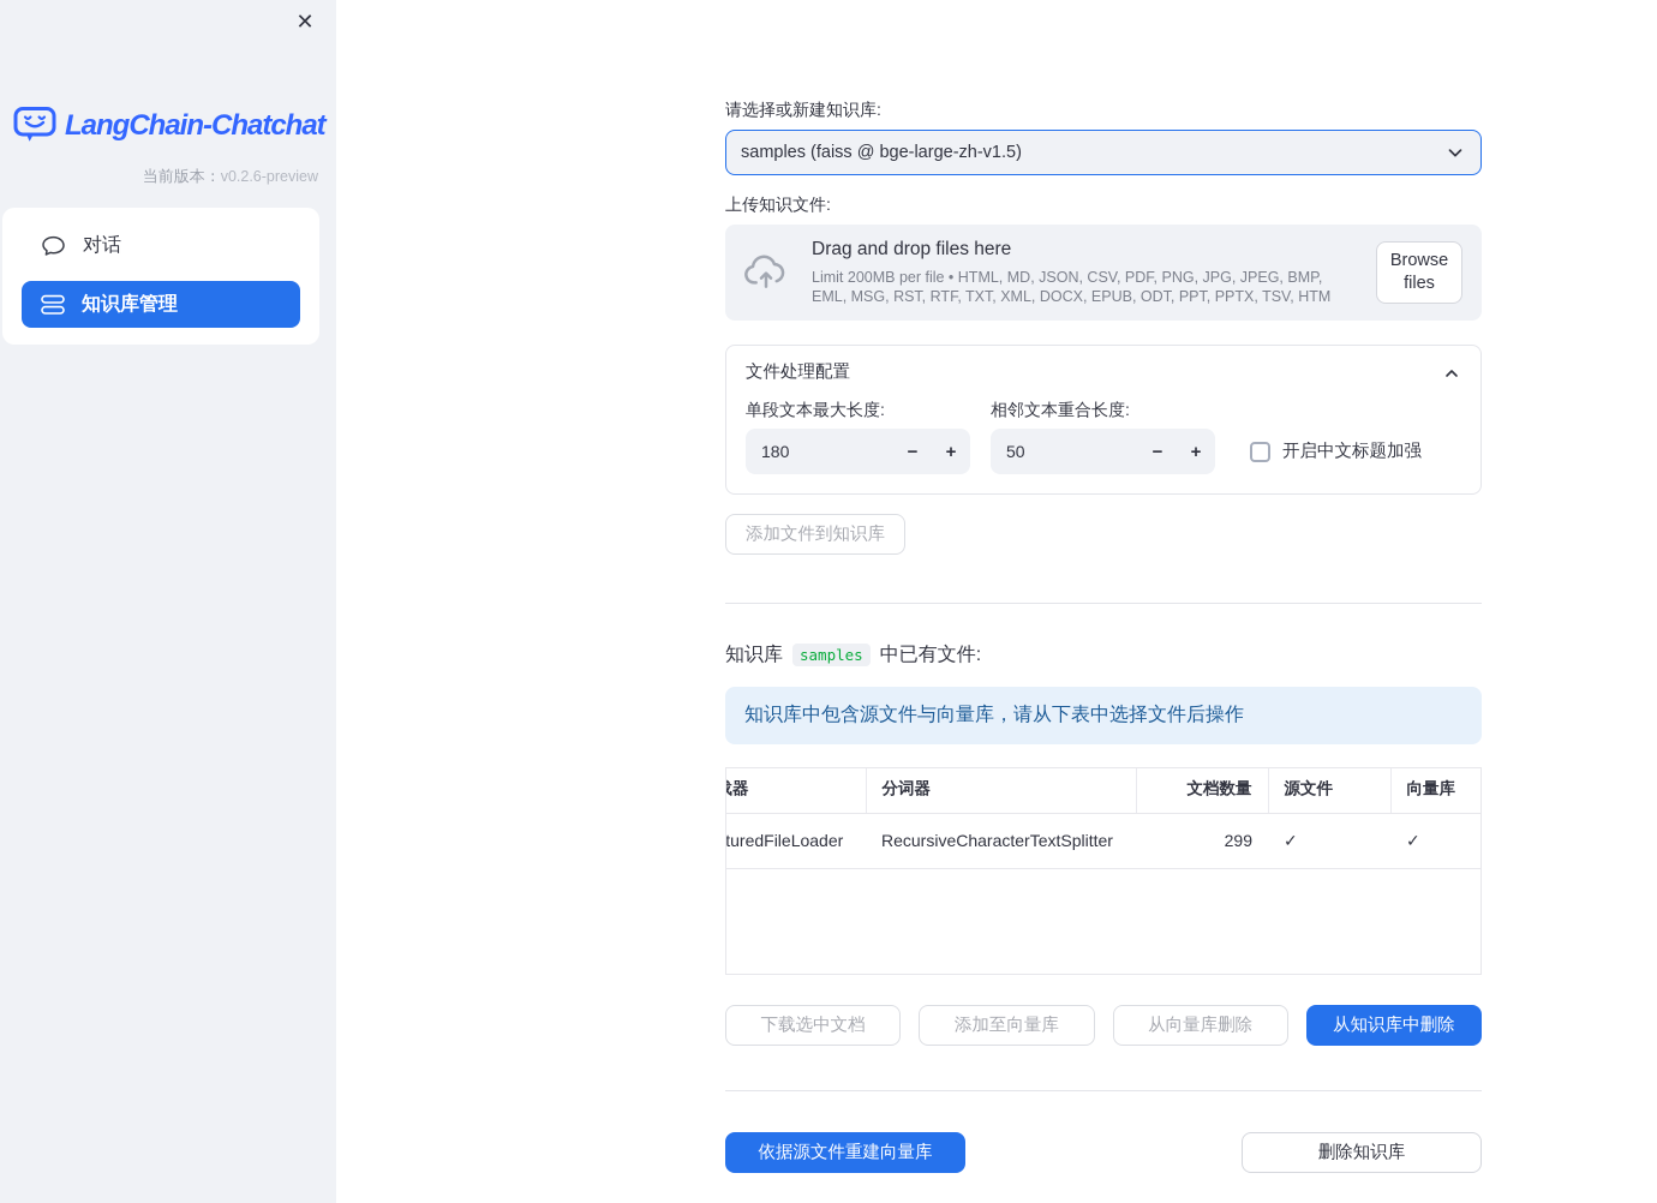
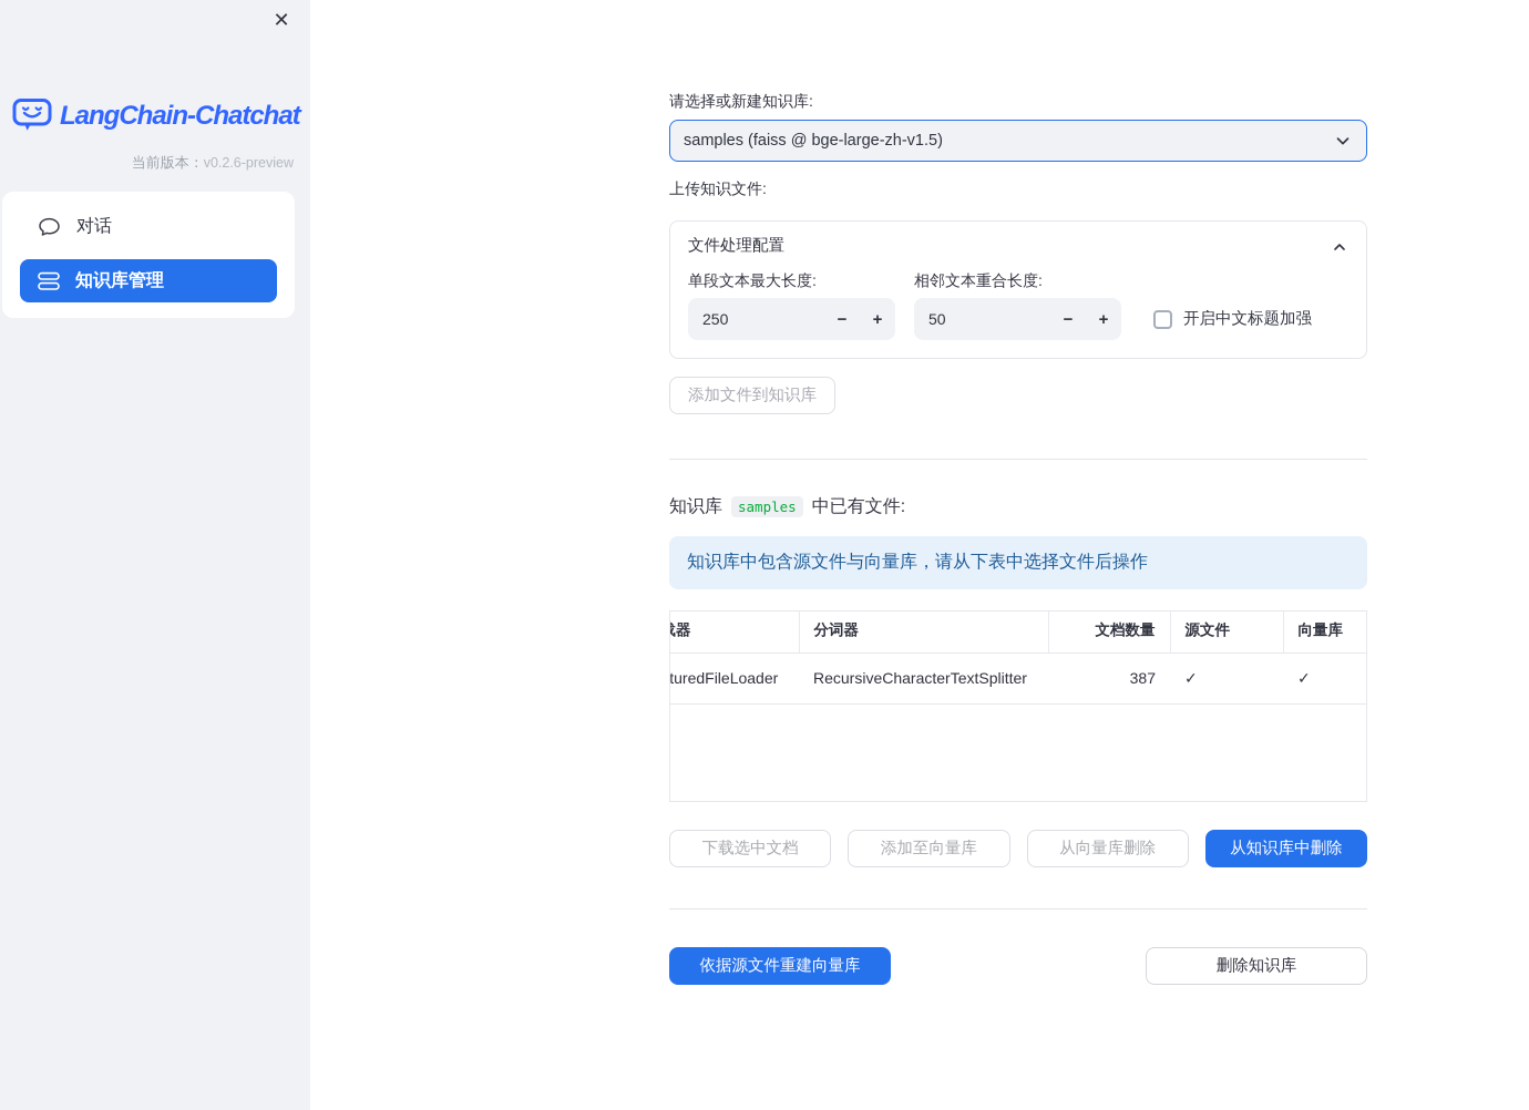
  ✕
  LangChain-Chatchat
  当前版本：v0.2.6-preview
  对话
  知识库管理
  请选择或新建知识库:
  samples (faiss @ bge-large-zh-v1.5)
  上传知识文件:
- Drag and drop files here
- Limit 200MB per file • HTML, MD, JSON, CSV, PDF, PNG, JPG, JPEG, BMP, EML, MSG, RST, RTF, TXT, XML, DOCX, EPUB, ODT, PPT, PPTX, TSV, HTM
- Browse files
  文件处理配置
  单段文本最大长度:
- 180
+ 250
  −
  +
  相邻文本重合长度:
  50
  −
  +
  开启中文标题加强
  添加文件到知识库
  知识库
  samples
  中已有文件:
  知识库中包含源文件与向量库，请从下表中选择文件后操作
  器	分词器	文档数量	源文件	向量库
- turedFileLoader	RecursiveCharacterTextSplitter	299	✓	✓
+ turedFileLoader	RecursiveCharacterTextSplitter	387	✓	✓
  下载选中文档
  添加至向量库
  从向量库删除
  从知识库中删除
  依据源文件重建向量库
  删除知识库
